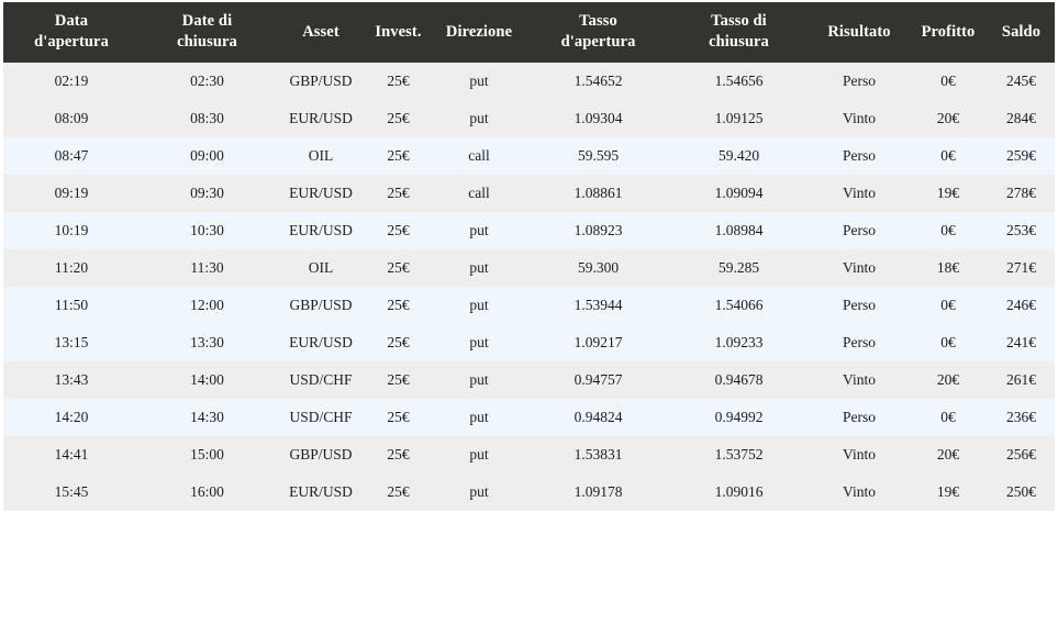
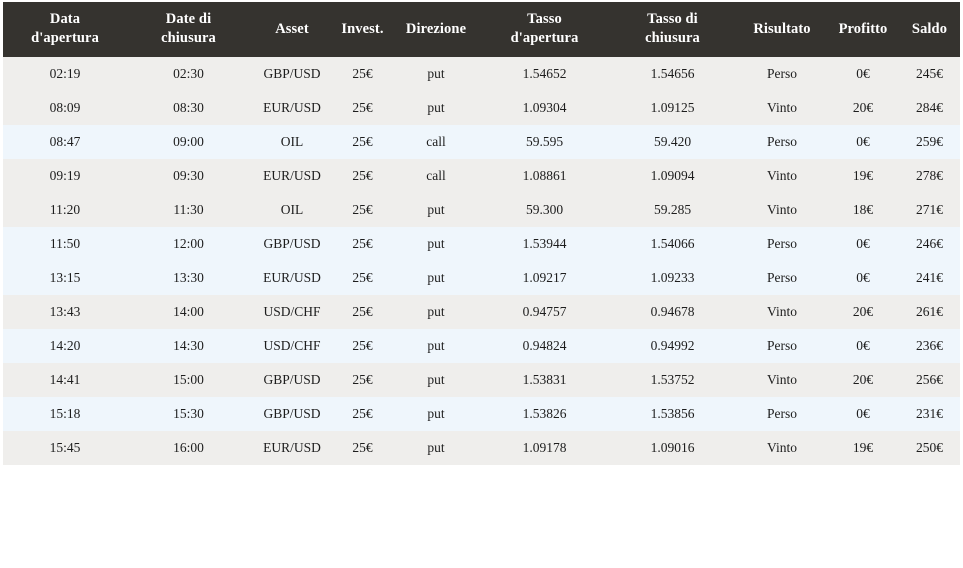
  Datad'apertura	Date dichiusura	Asset	Invest.	Direzione	Tassod'apertura	Tasso dichiusura	Risultato	Profitto	Saldo
  02:19	02:30	GBP/USD	25€	put	1.54652	1.54656	Perso	0€	245€
  08:09	08:30	EUR/USD	25€	put	1.09304	1.09125	Vinto	20€	284€
  08:47	09:00	OIL	25€	call	59.595	59.420	Perso	0€	259€
  09:19	09:30	EUR/USD	25€	call	1.08861	1.09094	Vinto	19€	278€
- 10:19	10:30	EUR/USD	25€	put	1.08923	1.08984	Perso	0€	253€
  11:20	11:30	OIL	25€	put	59.300	59.285	Vinto	18€	271€
  11:50	12:00	GBP/USD	25€	put	1.53944	1.54066	Perso	0€	246€
  13:15	13:30	EUR/USD	25€	put	1.09217	1.09233	Perso	0€	241€
  13:43	14:00	USD/CHF	25€	put	0.94757	0.94678	Vinto	20€	261€
  14:20	14:30	USD/CHF	25€	put	0.94824	0.94992	Perso	0€	236€
  14:41	15:00	GBP/USD	25€	put	1.53831	1.53752	Vinto	20€	256€
+ 15:18	15:30	GBP/USD	25€	put	1.53826	1.53856	Perso	0€	231€
  15:45	16:00	EUR/USD	25€	put	1.09178	1.09016	Vinto	19€	250€
